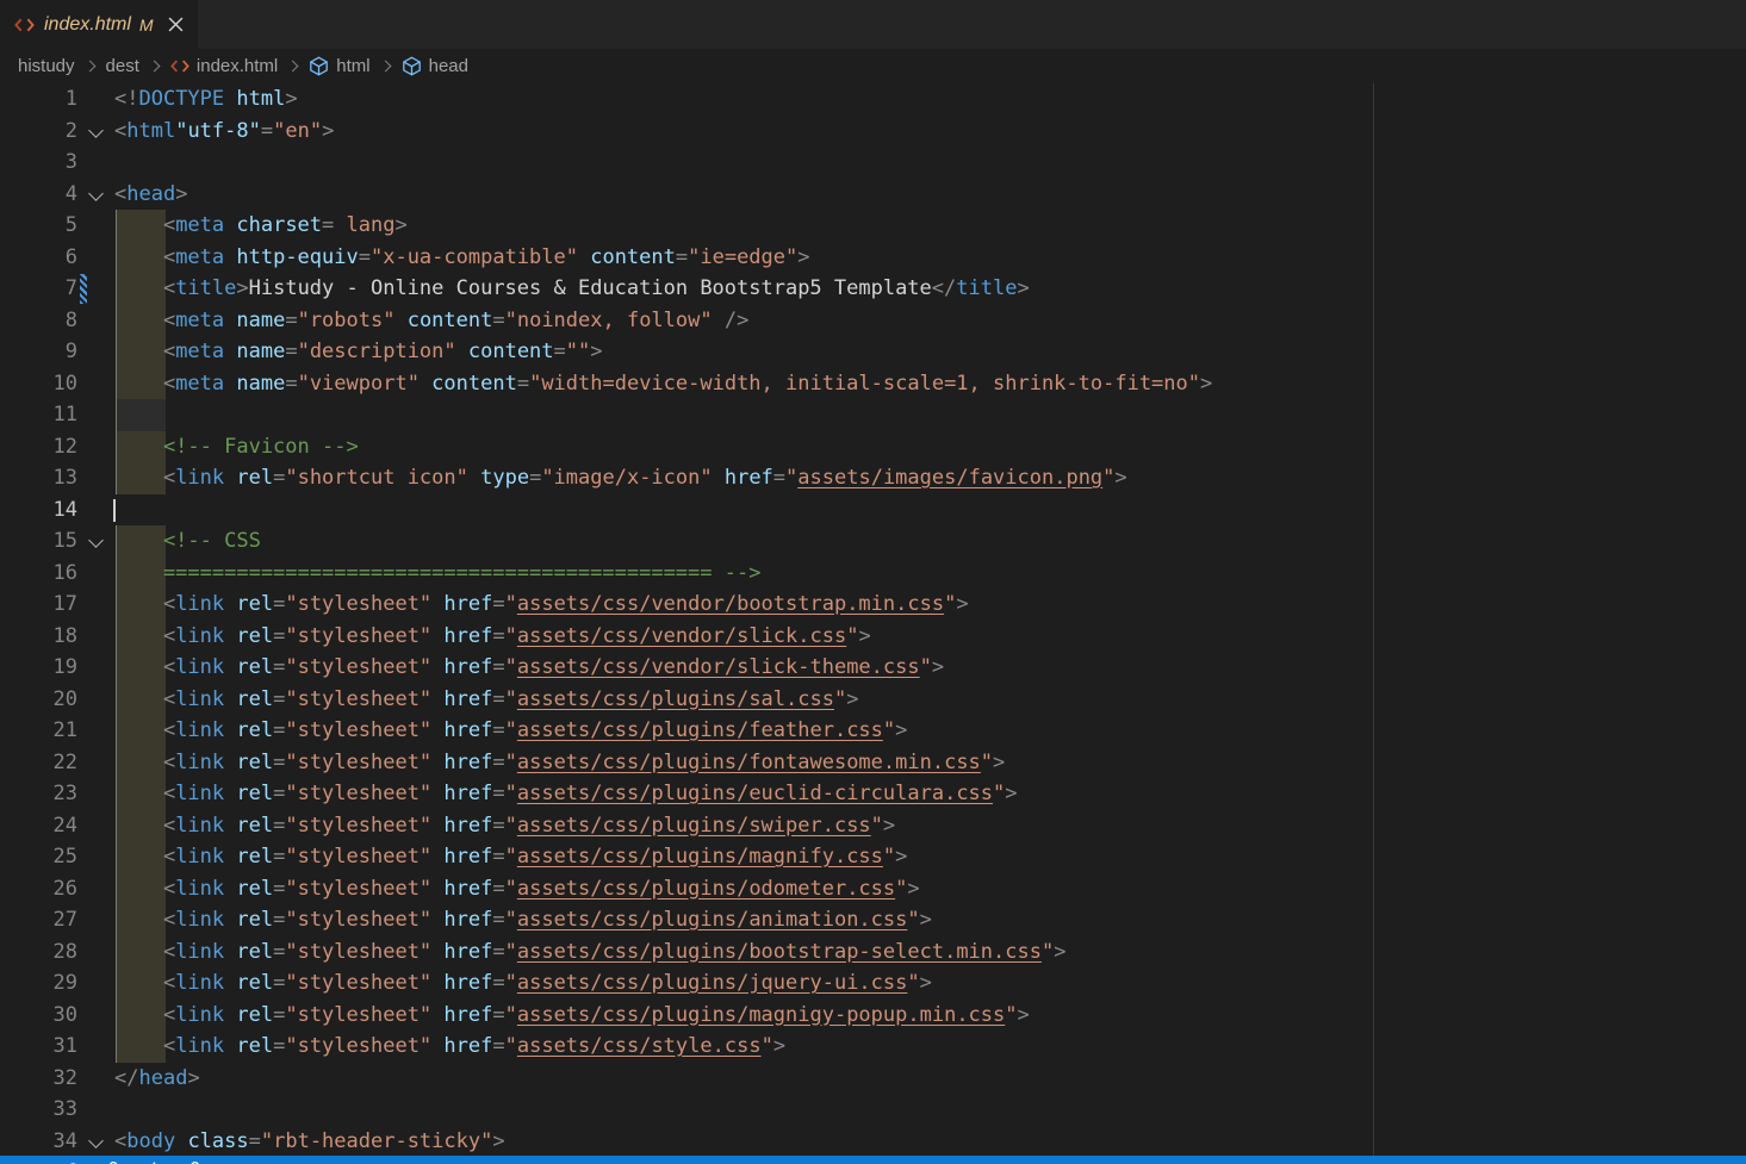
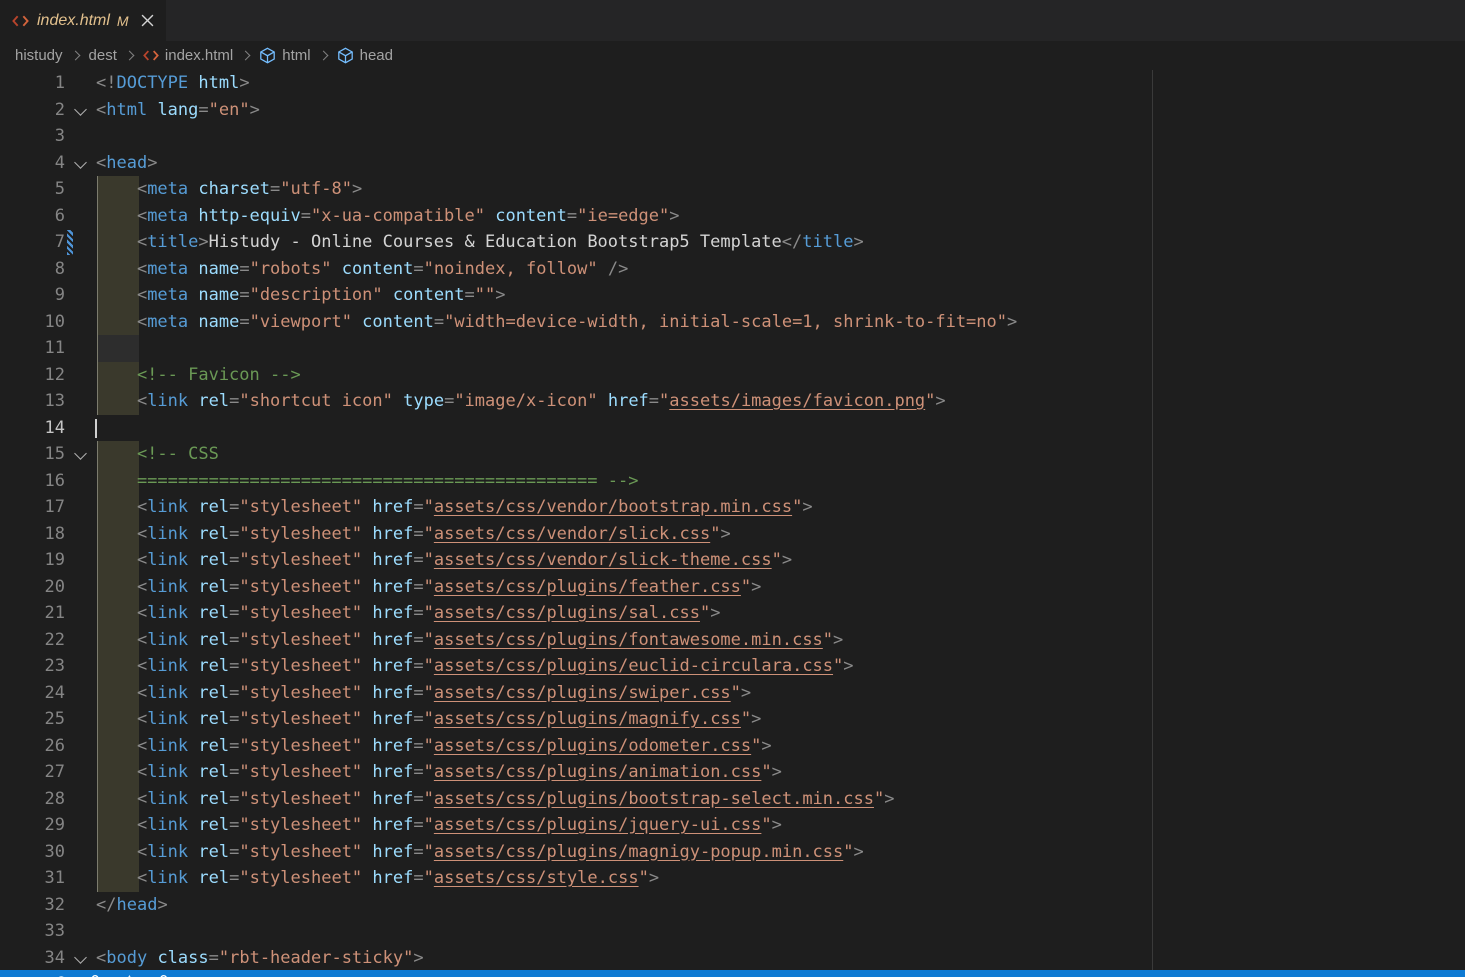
  index.html
  M
  histudy
  dest
  index.html
  html
  head
  1
  <!DOCTYPE html>
  2
- <html"utf-8"="en">
+ <html lang="en">
  3
  4
  <head>
  5
- <meta charset= lang>
+ <meta charset="utf-8">
  6
  <meta http-equiv="x-ua-compatible" content="ie=edge">
  7
  <title>Histudy - Online Courses & Education Bootstrap5 Template</title>
  8
  <meta name="robots" content="noindex, follow" />
  9
  <meta name="description" content="">
  10
  <meta name="viewport" content="width=device-width, initial-scale=1, shrink-to-fit=no">
  11
  12
  <!-- Favicon -->
  13
  <link rel="shortcut icon" type="image/x-icon" href="assets/images/favicon.png">
  14
  15
  <!-- CSS
  16
  ============================================= -->
  17
  <link rel="stylesheet" href="assets/css/vendor/bootstrap.min.css">
  18
  <link rel="stylesheet" href="assets/css/vendor/slick.css">
  19
  <link rel="stylesheet" href="assets/css/vendor/slick-theme.css">
  20
- <link rel="stylesheet" href="assets/css/plugins/sal.css">
+ <link rel="stylesheet" href="assets/css/plugins/feather.css">
  21
- <link rel="stylesheet" href="assets/css/plugins/feather.css">
+ <link rel="stylesheet" href="assets/css/plugins/sal.css">
  22
  <link rel="stylesheet" href="assets/css/plugins/fontawesome.min.css">
  23
  <link rel="stylesheet" href="assets/css/plugins/euclid-circulara.css">
  24
  <link rel="stylesheet" href="assets/css/plugins/swiper.css">
  25
  <link rel="stylesheet" href="assets/css/plugins/magnify.css">
  26
  <link rel="stylesheet" href="assets/css/plugins/odometer.css">
  27
  <link rel="stylesheet" href="assets/css/plugins/animation.css">
  28
  <link rel="stylesheet" href="assets/css/plugins/bootstrap-select.min.css">
  29
  <link rel="stylesheet" href="assets/css/plugins/jquery-ui.css">
  30
  <link rel="stylesheet" href="assets/css/plugins/magnigy-popup.min.css">
  31
  <link rel="stylesheet" href="assets/css/style.css">
  32
  </head>
  33
  34
  <body class="rbt-header-sticky">
